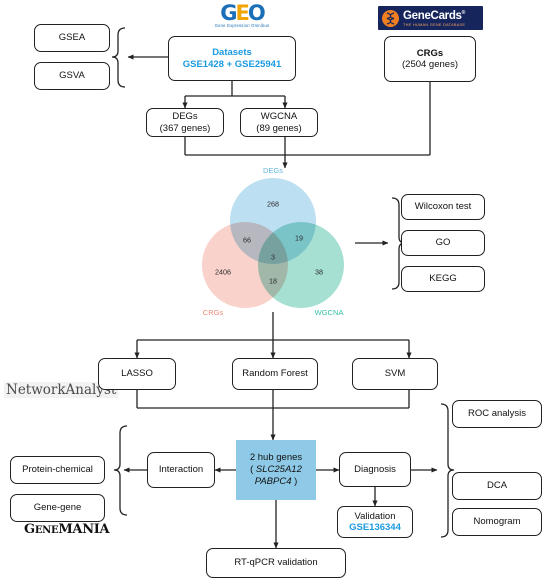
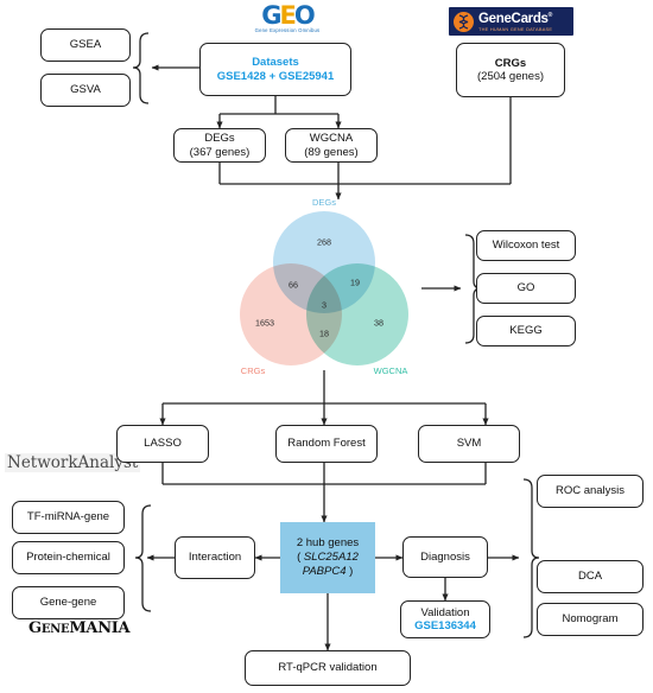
  GEO
  GeneCards
  NetworkAnalyst
  GENEMANIA
  GSEA
  GSVA
  Datasets
  GSE1428 + GSE25941
  CRGs
  (2504 genes)
  DEGs
  (367 genes)
  WGCNA
  (89 genes)
  268
  66
  19
  3
- 2406
+ 1653
  18
  38
  DEGs
  CRGs
  WGCNA
  Wilcoxon test
  GO
  KEGG
  LASSO
  Random Forest
  SVM
  2 hub genes
  ( SLC25A12
  PABPC4 )
  Interaction
+ TF-miRNA-gene
  Protein-chemical
  Gene-gene
  Diagnosis
  Validation
  GSE136344
  ROC analysis
  DCA
  Nomogram
  RT-qPCR validation
